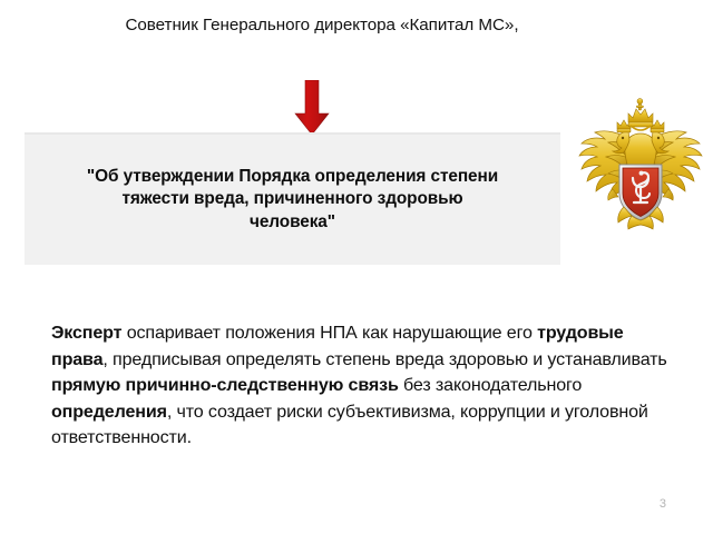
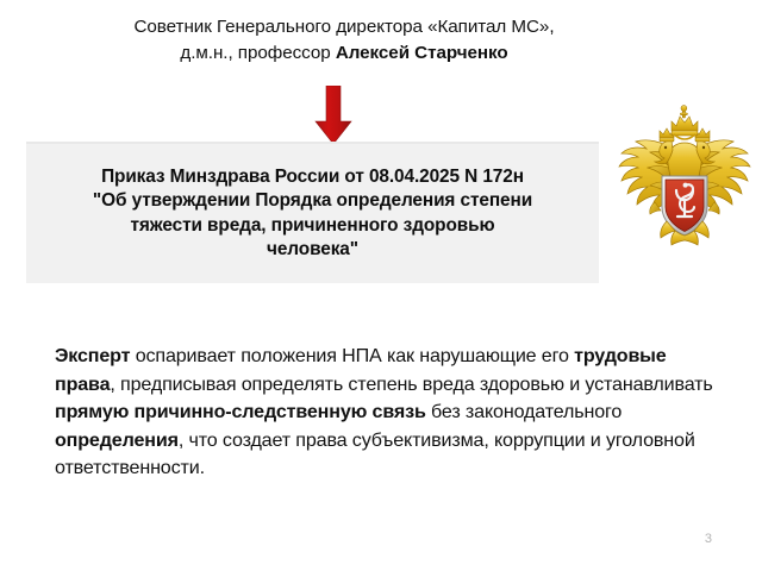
  Советник Генерального директора «Капитал МС»,
+ д.м.н., профессор Алексей Старченко
+ Приказ Минздрава России от 08.04.2025 N 172н
  "Об утверждении Порядка определения степени
  тяжести вреда, причиненного здоровью
  человека"
- Эксперт оспаривает положения НПА как нарушающие его трудовые права, предписывая определять степень вреда здоровью и устанавливать прямую причинно-следственную связь без законодательного определения, что создает риски субъективизма, коррупции и уголовной ответственности.
+ Эксперт оспаривает положения НПА как нарушающие его трудовые права, предписывая определять степень вреда здоровью и устанавливать прямую причинно-следственную связь без законодательного определения, что создает права субъективизма, коррупции и уголовной ответственности.
  3
